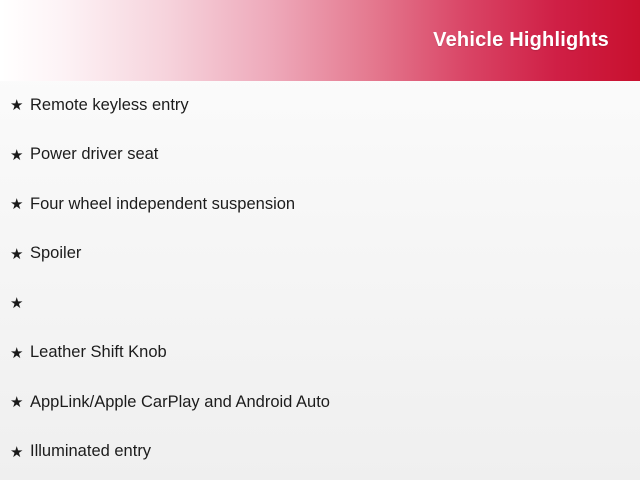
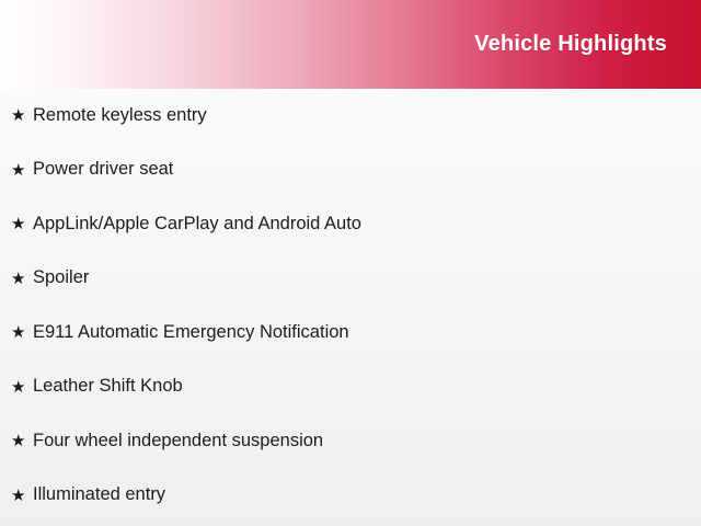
  Vehicle Highlights
  ★
  Remote keyless entry
  ★
  Power driver seat
  ★
- Four wheel independent suspension
+ AppLink/Apple CarPlay and Android Auto
  ★
  Spoiler
  ★
+ E911 Automatic Emergency Notification
  ★
  Leather Shift Knob
  ★
- AppLink/Apple CarPlay and Android Auto
+ Four wheel independent suspension
  ★
  Illuminated entry
